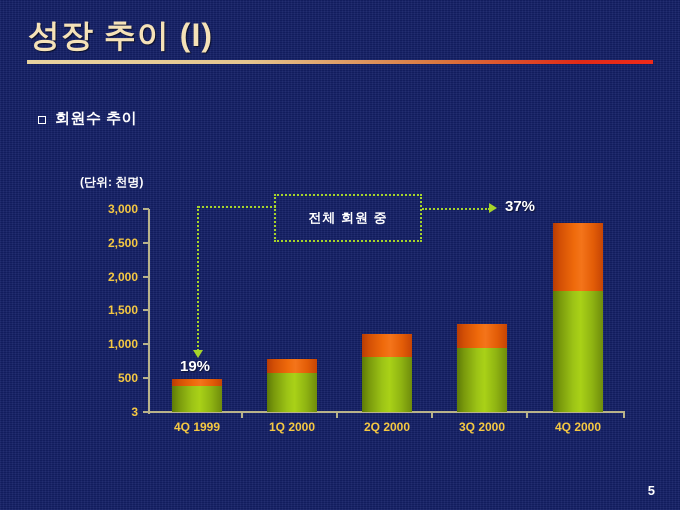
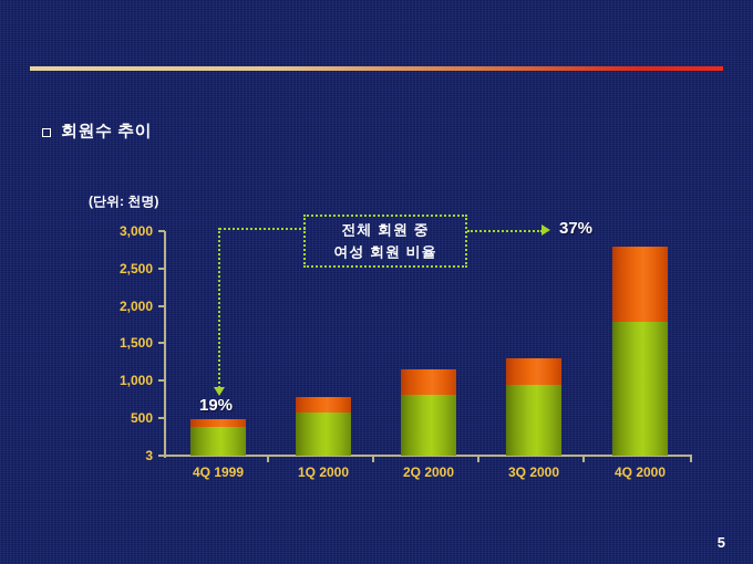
- 성장 추이 (I)
  회원수 추이
  (단위: 천명)
  3
  500
  1,000
  1,500
  2,000
  2,500
  3,000
  4Q 1999
  1Q 2000
  2Q 2000
  3Q 2000
  4Q 2000
  전체 회원 중
+ 여성 회원 비율
  19%
  37%
  5
